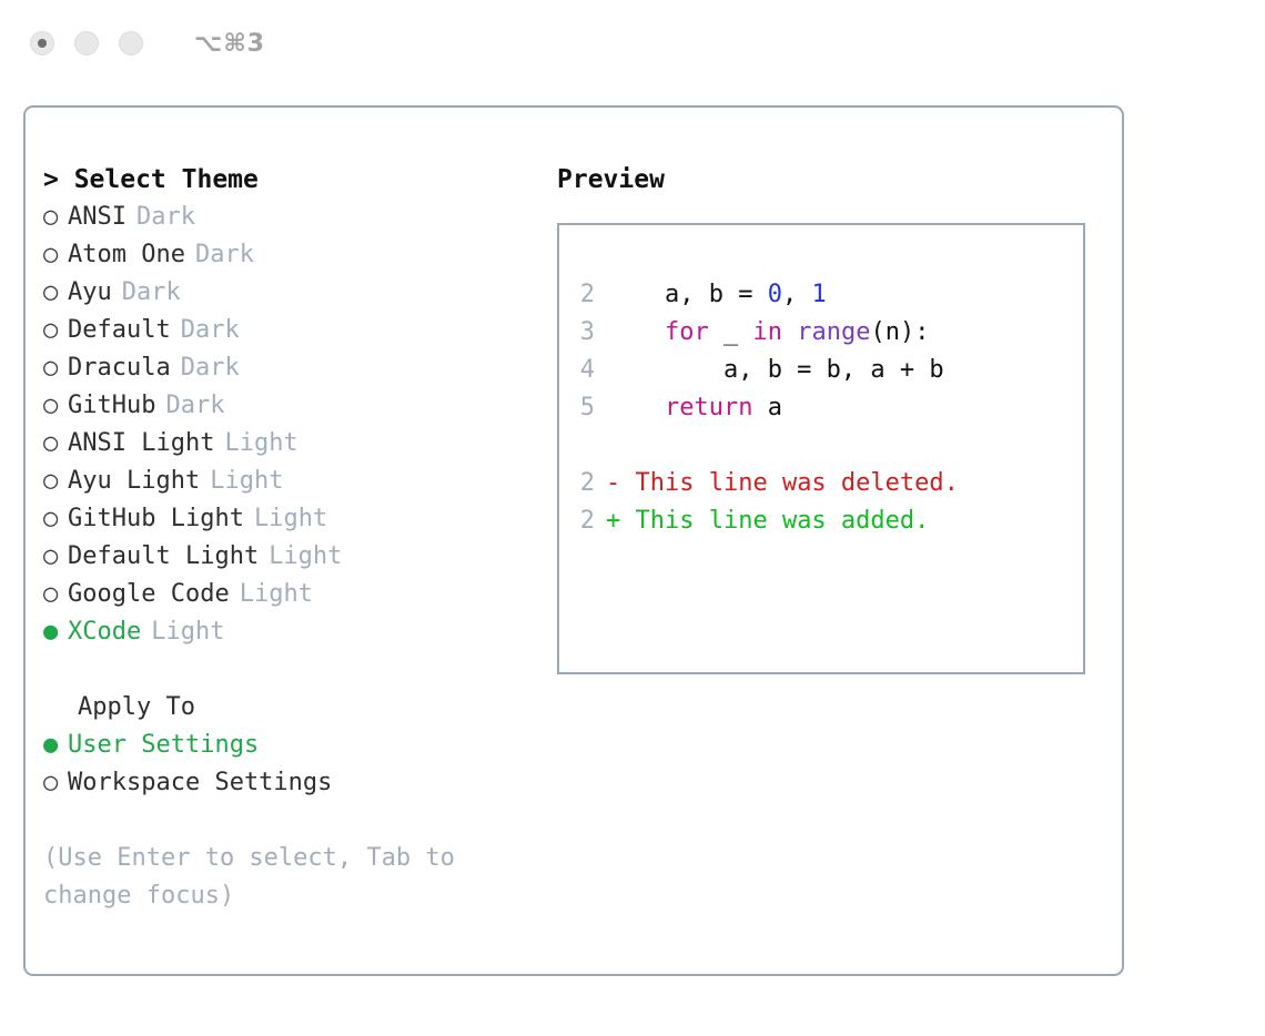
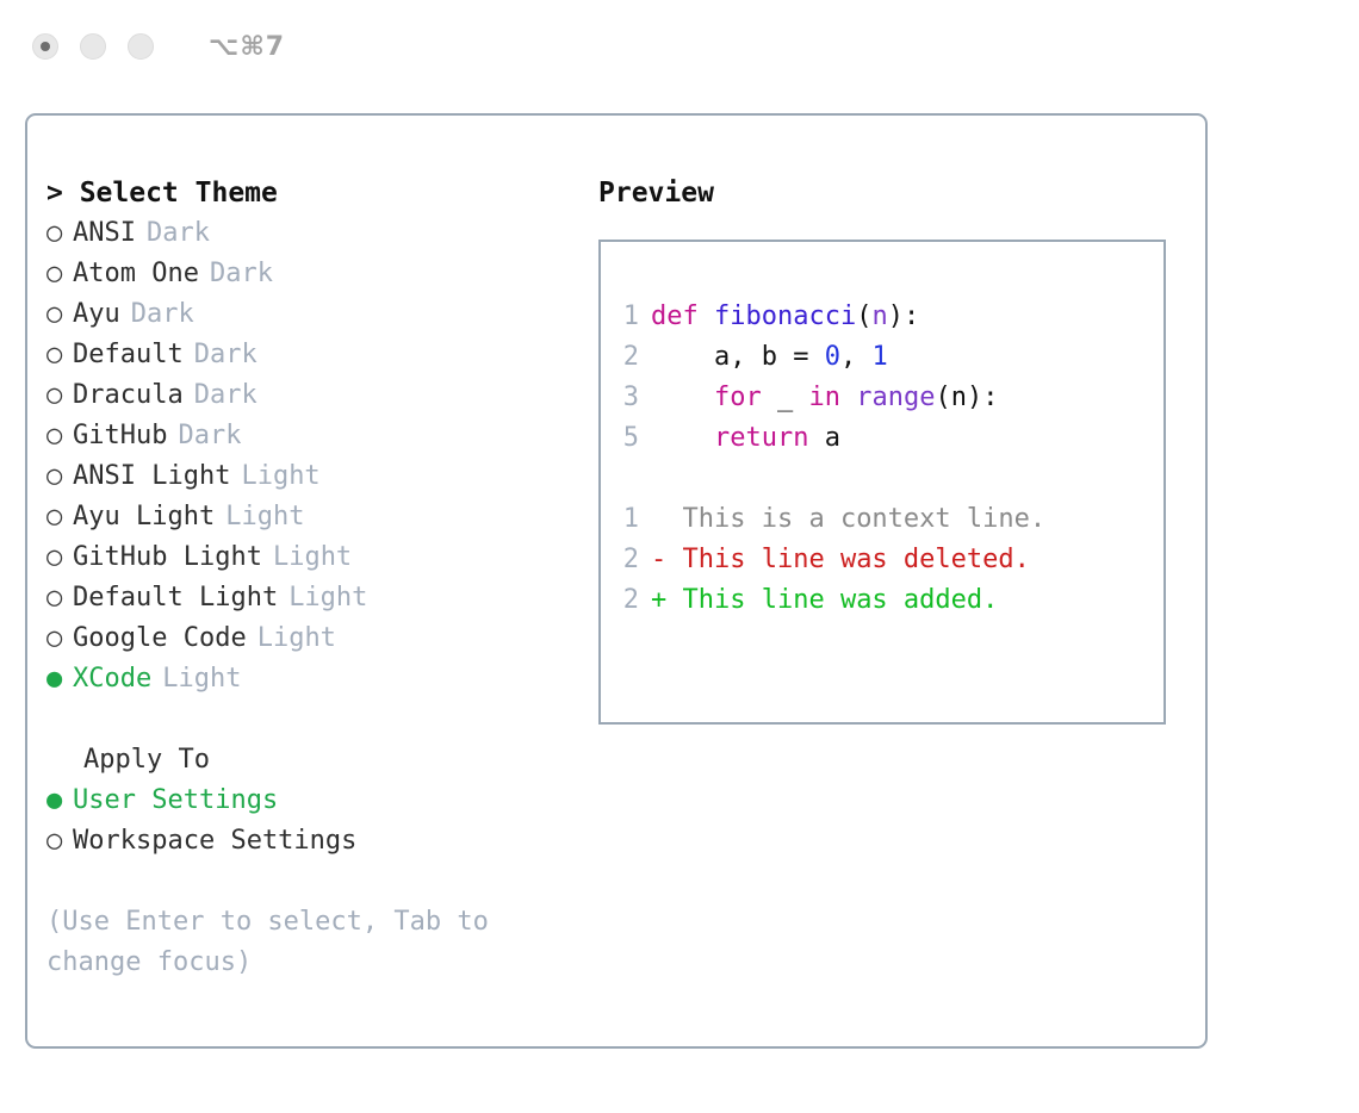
- ⌥⌘3
+ ⌥⌘7
  > Select Theme
  ○
  ANSI
  Dark
  ○
  Atom One
  Dark
  ○
  Ayu
  Dark
  ○
  Default
  Dark
  ○
  Dracula
  Dark
  ○
  GitHub
  Dark
  ○
  ANSI Light
  Light
  ○
  Ayu Light
  Light
  ○
  GitHub Light
  Light
  ○
  Default Light
  Light
  ○
  Google Code
  Light
  ●
  XCode
  Light
  Apply To
  ●
  User Settings
  ○
  Workspace Settings
  (Use Enter to select, Tab to change focus)
  Preview
+ 1 def fibonacci(n):
  2 a, b = 0, 1
  3 for _ in range(n):
- 4 a, b = b, a + b
  5 return a
+ 1 This is a context line.
  2 - This line was deleted.
  2 + This line was added.
